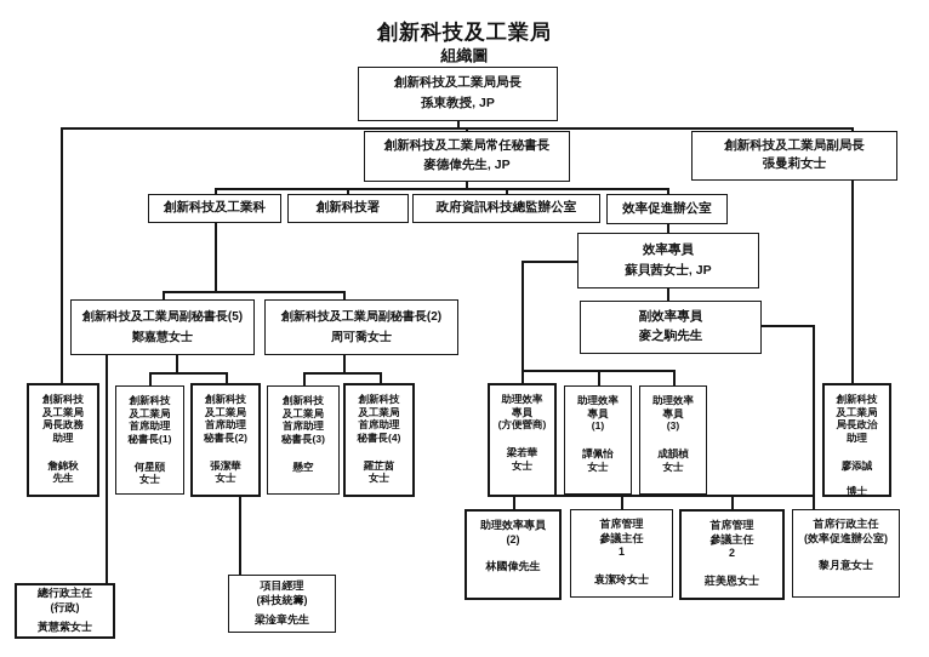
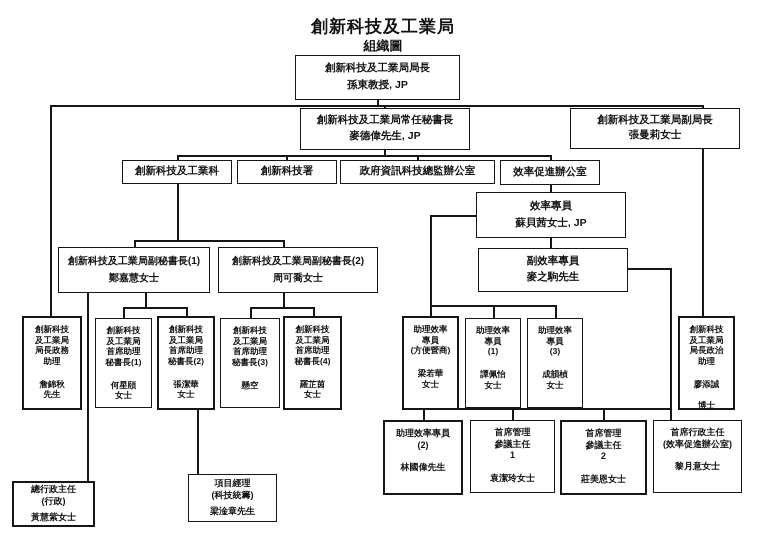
  創新科技及工業局
  組織圖
  創新科技及工業局局長
  孫東教授, JP
  創新科技及工業局常任秘書長
  麥德偉先生, JP
  創新科技及工業局副局長
  張曼莉女士
  創新科技及工業科
  創新科技署
  政府資訊科技總監辦公室
  效率促進辦公室
  效率專員
  蘇貝茜女士, JP
  副效率專員
  麥之駒先生
- 創新科技及工業局副秘書長(5)
+ 創新科技及工業局副秘書長(1)
  鄭嘉慧女士
  創新科技及工業局副秘書長(2)
  周可喬女士
  創新科技
  及工業局
  局長政務
  助理
  詹錦秋
  先生
  創新科技
  及工業局
  首席助理
  秘書長(1)
  何星頤
  女士
  創新科技
  及工業局
  首席助理
  秘書長(2)
  張潔華
  女士
  創新科技
  及工業局
  首席助理
  秘書長(3)
  懸空
  創新科技
  及工業局
  首席助理
  秘書長(4)
  羅芷茵
  女士
  助理效率
  專員
  (方便營商)
  梁若華
  女士
  助理效率
  專員
  (1)
  譚佩怡
  女士
  助理效率
  專員
  (3)
  成韻楨
  女士
  創新科技
  及工業局
  局長政治
  助理
  廖添誠
  博士
  助理效率專員
  (2)
  林國偉先生
  首席管理
  參議主任
  1
  袁潔玲女士
  首席管理
  參議主任
  2
  莊美恩女士
  首席行政主任
  (效率促進辦公室)
  黎月意女士
  總行政主任
  (行政)
  黃慧紫女士
  項目經理
  (科技統籌)
  梁淦章先生
